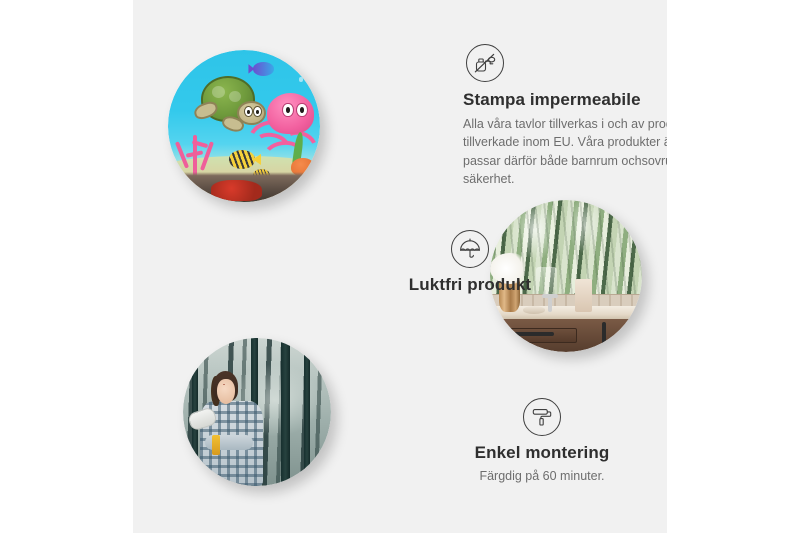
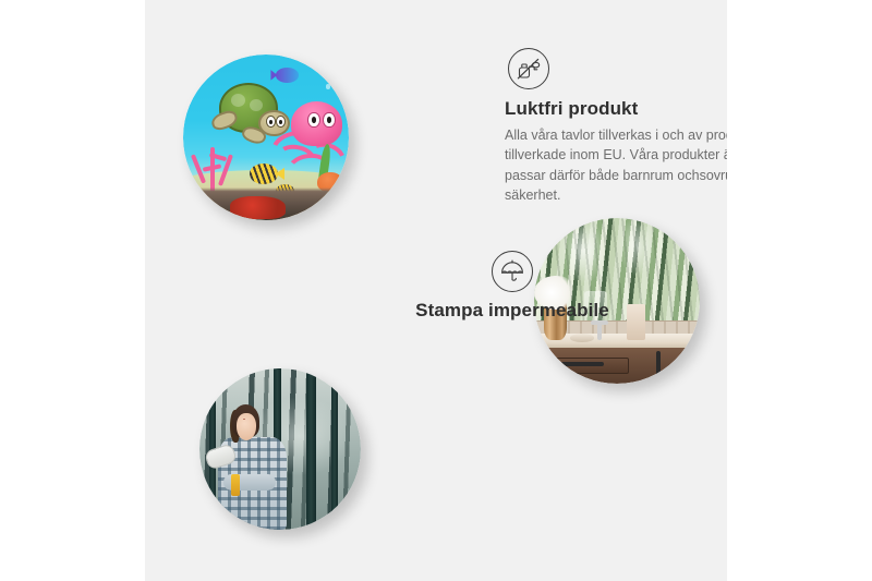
- Stampa impermeabile
+ Luktfri produkt
  Alla våra tavlor tillverkas i och av pro tillverkade inom EU. Våra produkter passar därför både barnrum ochsovr säkerhet.
- Luktfri produkt
+ Stampa impermeabile
- Enkel montering
- Färgdig på 60 minuter.
